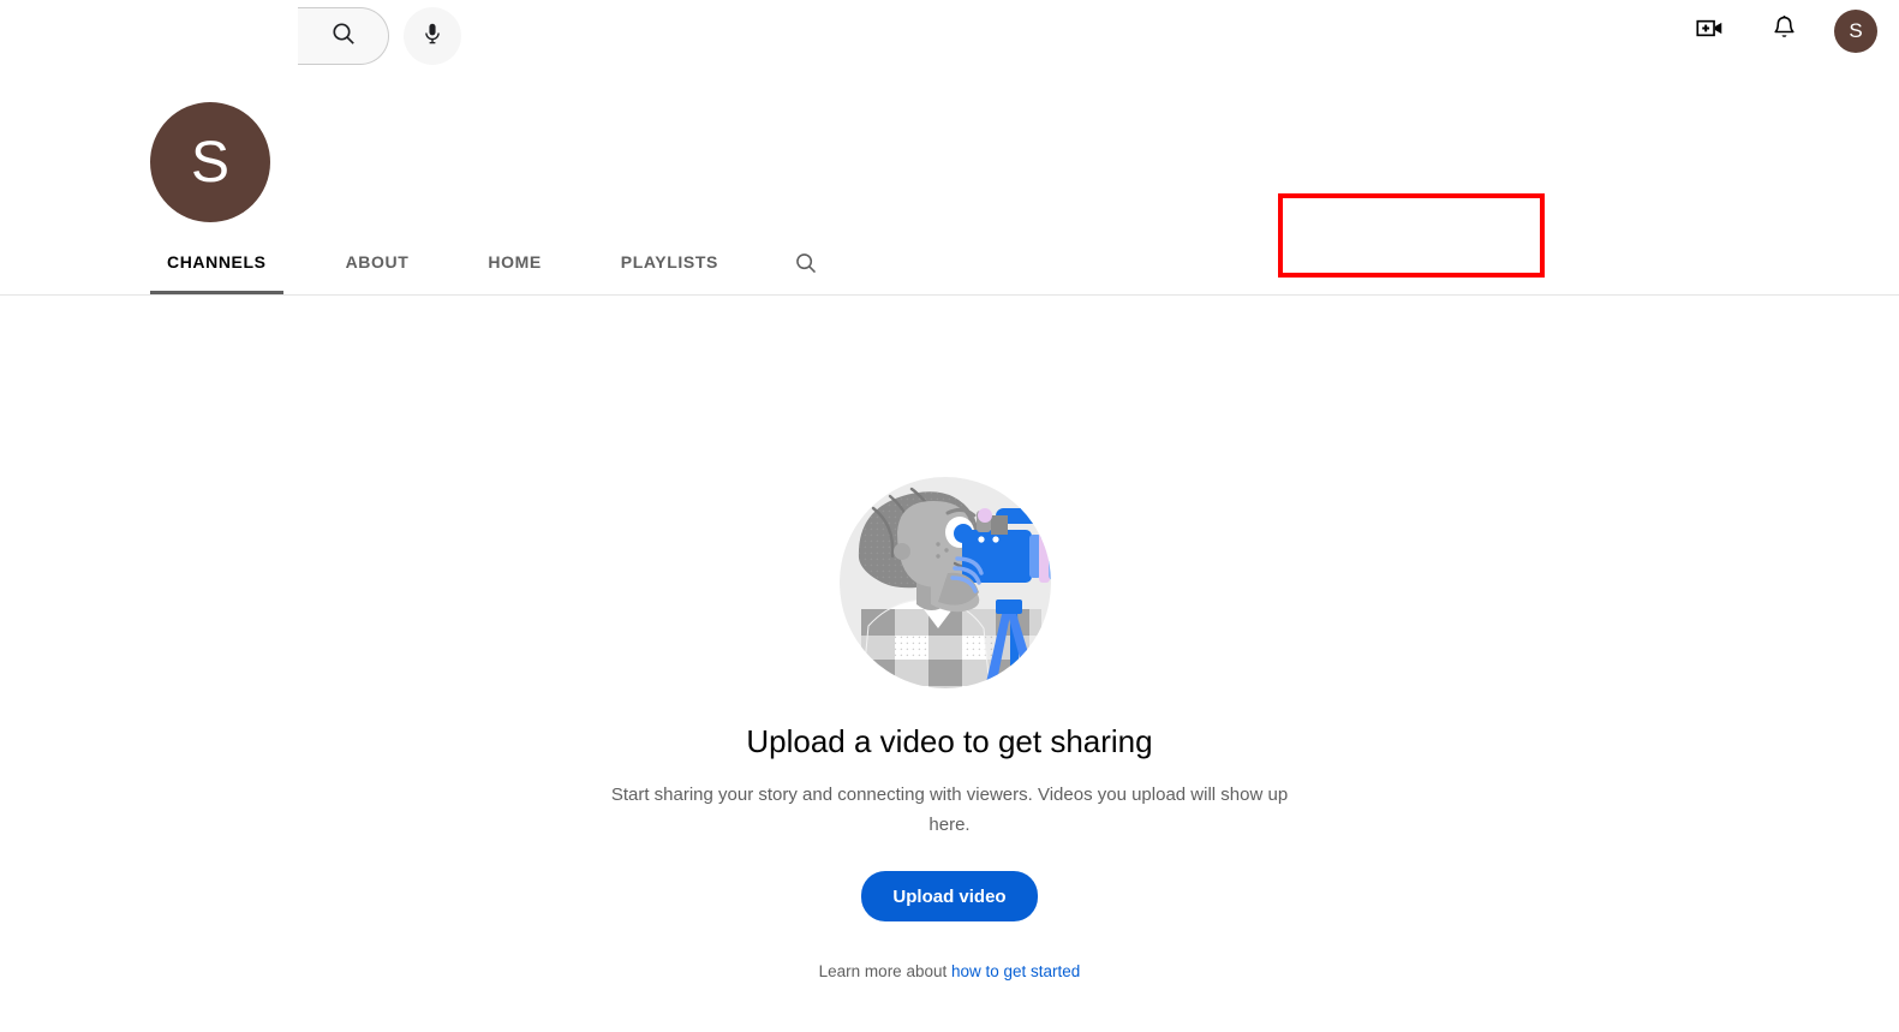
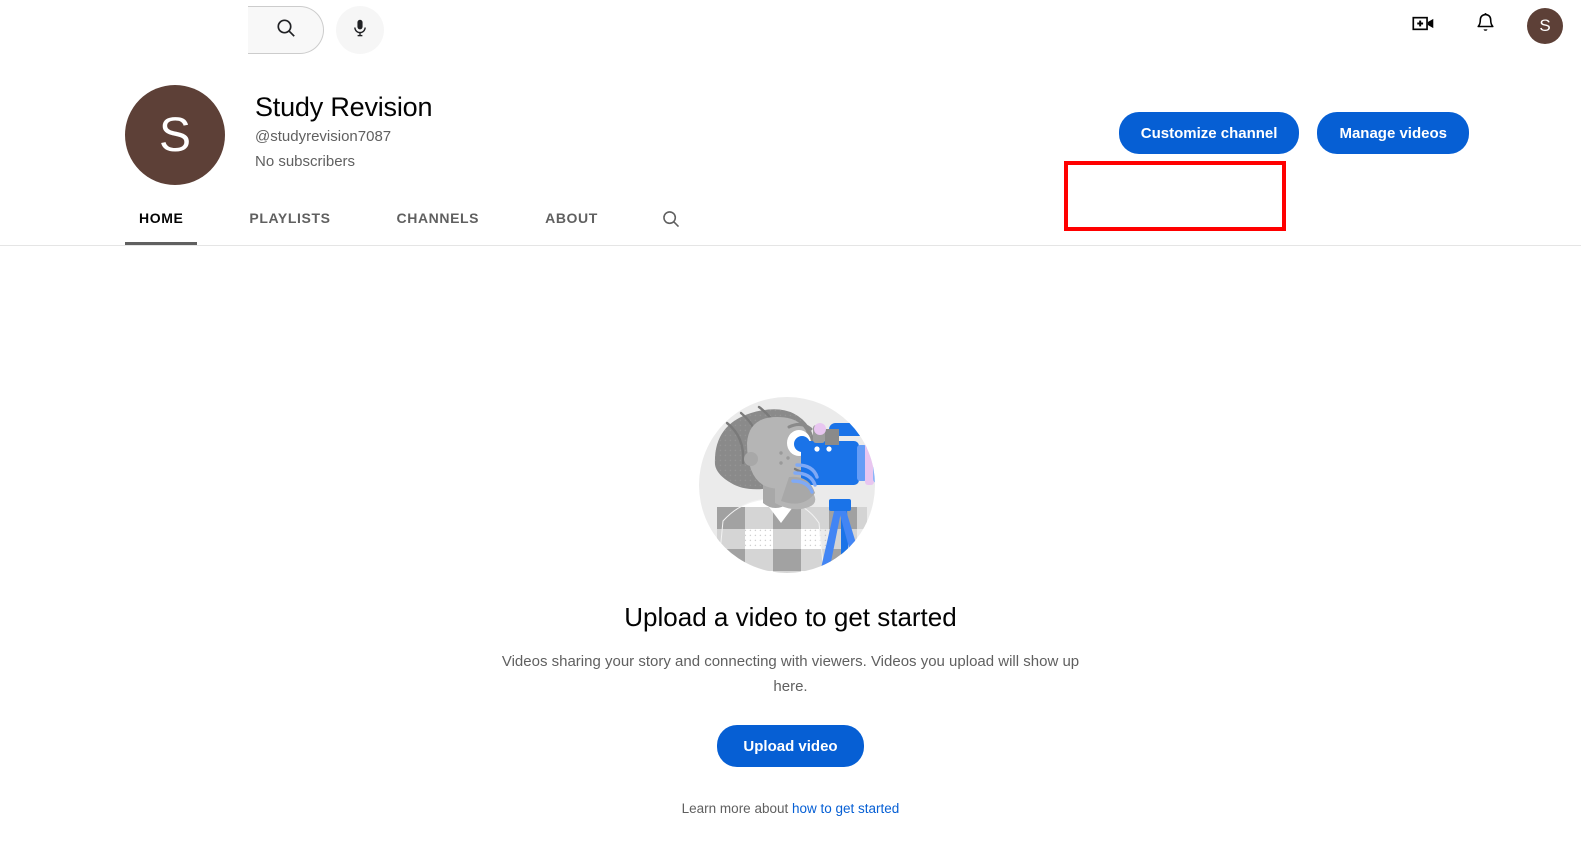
  S
  S
+ Study Revision
+ @studyrevision7087
+ No subscribers
+ Customize channel
+ Manage videos
- CHANNELS
+ HOME
- ABOUT
+ PLAYLISTS
- HOME
+ CHANNELS
- PLAYLISTS
+ ABOUT
- Upload a video to get sharing
+ Upload a video to get started
- Start sharing your story and connecting with viewers. Videos you upload will show up here.
+ Videos sharing your story and connecting with viewers. Videos you upload will show up here.
  Upload video
  Learn more about how to get started
